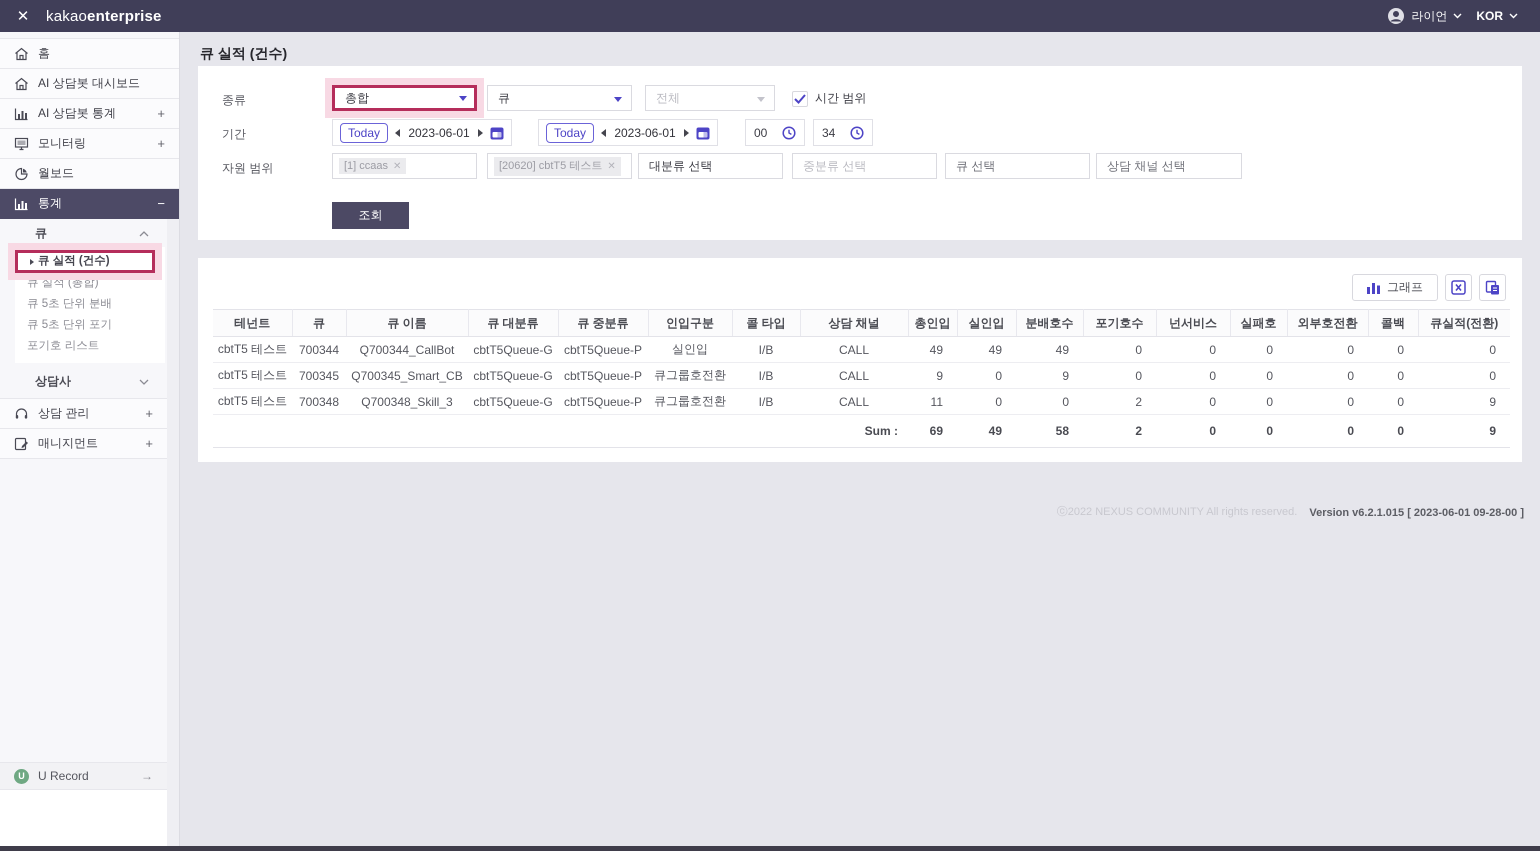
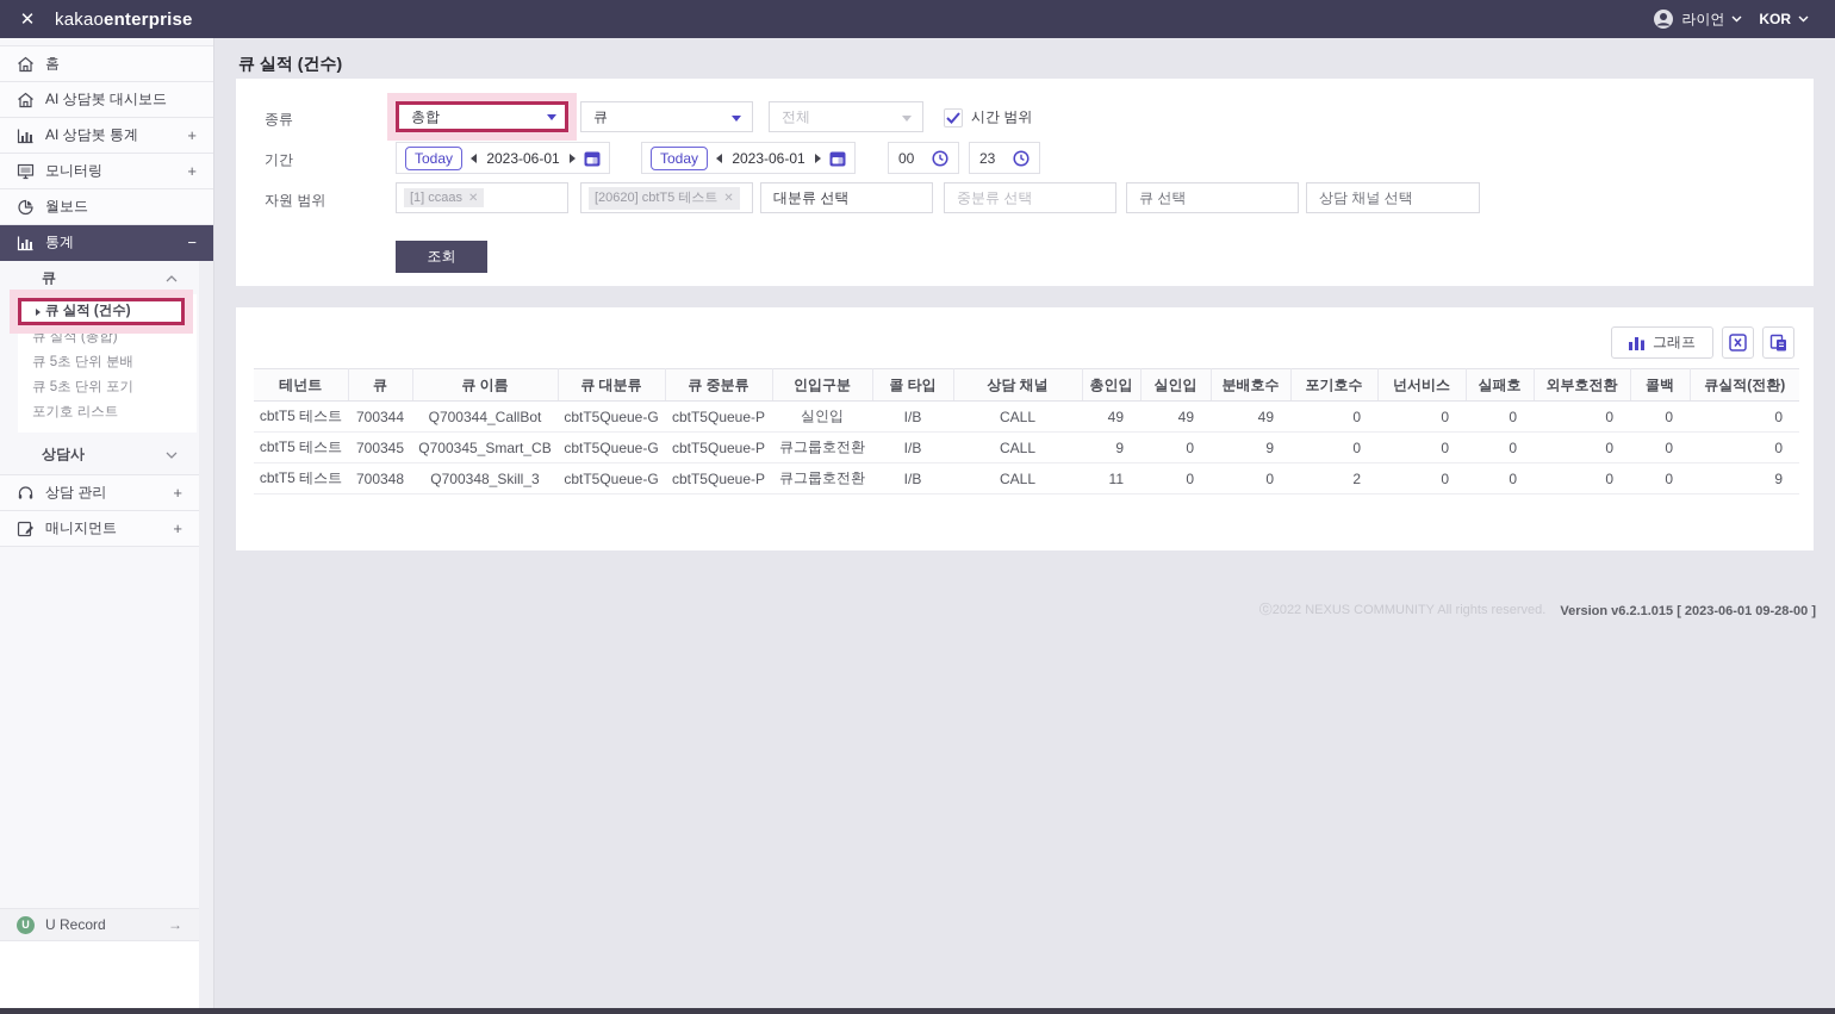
  ✕
  kakaoenterprise
  라이언
  KOR
  홈
  AI 상담봇 대시보드
  AI 상담봇 통계
  +
  모니터링
  +
  월보드
  통계
  −
  큐
  큐 실적 (건수)
  큐 실적 (총합)
  큐 5초 단위 분배
  큐 5초 단위 포기
  포기호 리스트
  상담사
  상담 관리
  +
  매니지먼트
  +
  U
  U Record
  →
  큐 실적 (건수)
  종류
  총합
  큐
  전체
  시간 범위
  기간
  Today
  2023-06-01
  Today
  2023-06-01
  00
- 34
+ 23
  자원 범위
  [1] ccaas
  ✕
  [20620] cbtT5 테스트
  ✕
  대분류 선택
  중분류 선택
  큐 선택
  상담 채널 선택
  조회
  그래프
  테넌트	큐	큐 이름	큐 대분류	큐 중분류	인입구분	콜 타입	상담 채널	총인입	실인입	분배호수	포기호수	넌서비스	실패호	외부호전환	콜백	큐실적(전환)
  cbtT5 테스트	700344	Q700344_CallBot	cbtT5Queue-G	cbtT5Queue-P	실인입	I/B	CALL	49	49	49	0	0	0	0	0	0
  cbtT5 테스트	700345	Q700345_Smart_CB	cbtT5Queue-G	cbtT5Queue-P	큐그룹호전환	I/B	CALL	9	0	9	0	0	0	0	0	0
  cbtT5 테스트	700348	Q700348_Skill_3	cbtT5Queue-G	cbtT5Queue-P	큐그룹호전환	I/B	CALL	11	0	0	2	0	0	0	0	9
- 	Sum :	69	49	58	2	0	0	0	0	9
  ⓒ2022 NEXUS COMMUNITY All rights reserved.
  Version v6.2.1.015 [ 2023-06-01 09-28-00 ]
